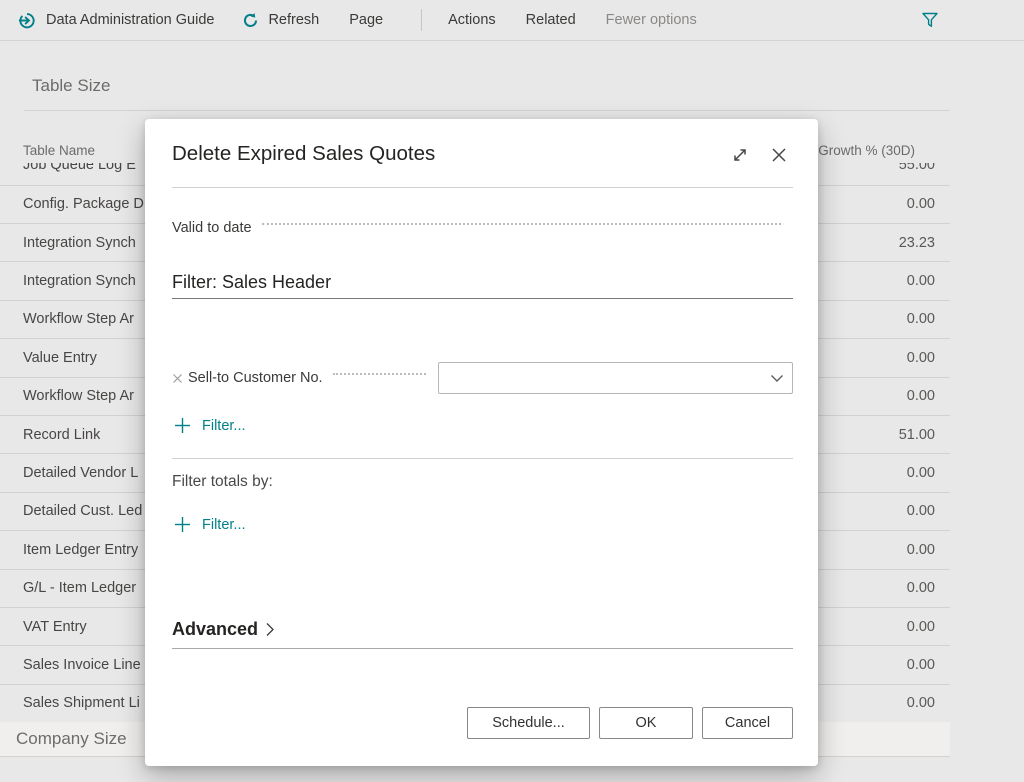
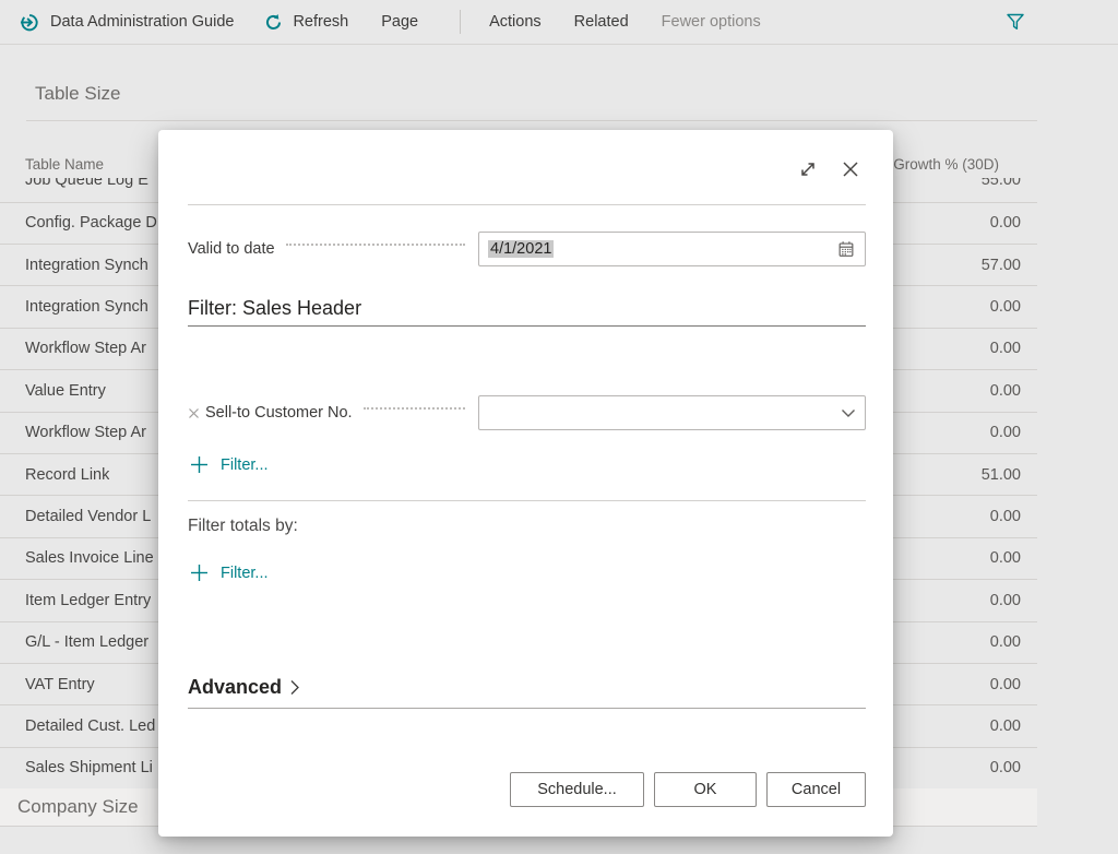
  Data Administration Guide
  Refresh
  Page
  Actions
  Related
  Fewer options
  Table Size
  Table Name
  Growth % (30D)
  Job Queue Log E
  55.00
  Config. Package D
  0.00
  Integration Synch
- 23.23
+ 57.00
  Integration Synch
  0.00
  Workflow Step Ar
  0.00
  Value Entry
  0.00
  Workflow Step Ar
  0.00
  Record Link
  51.00
  Detailed Vendor L
  0.00
- Detailed Cust. Led
+ Sales Invoice Line
  0.00
  Item Ledger Entry
  0.00
  G/L - Item Ledger
  0.00
  VAT Entry
  0.00
- Sales Invoice Line
+ Detailed Cust. Led
  0.00
  Sales Shipment Li
  0.00
  Company Size
- Delete Expired Sales Quotes
  Valid to date
+ 4/1/2021
  Filter: Sales Header
  Sell-to Customer No.
  Filter...
  Filter totals by:
  Filter...
  Advanced
  Schedule...
  OK
  Cancel
